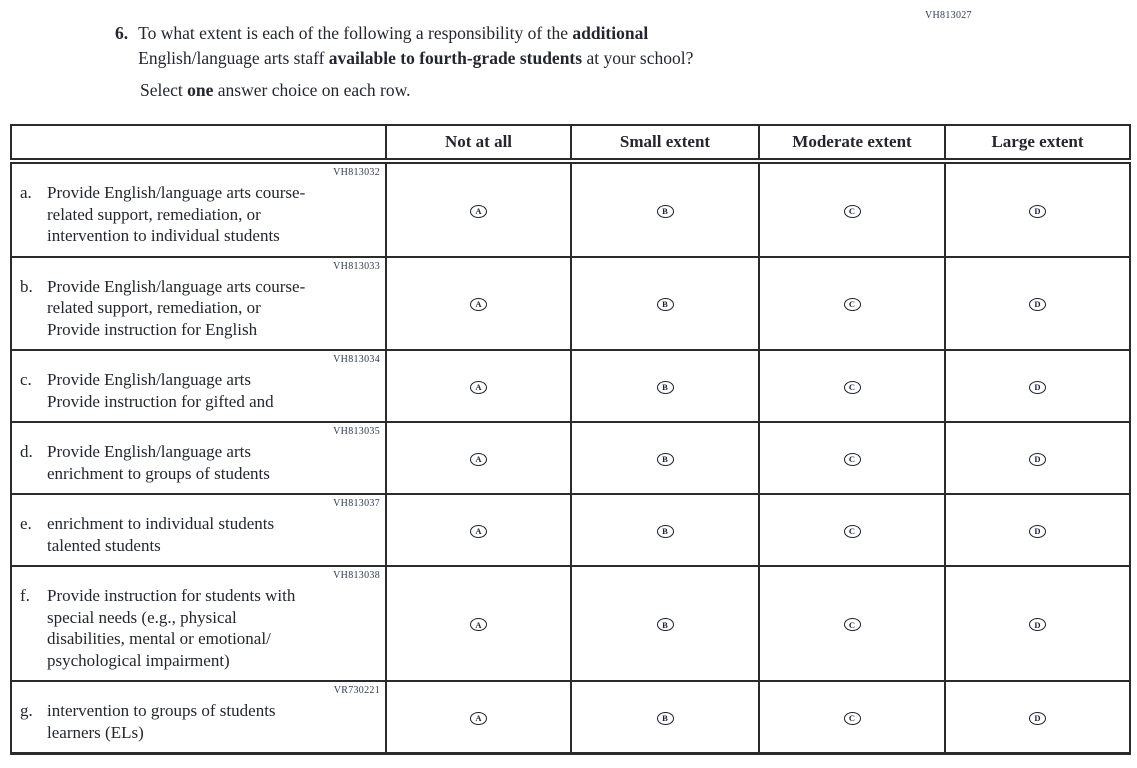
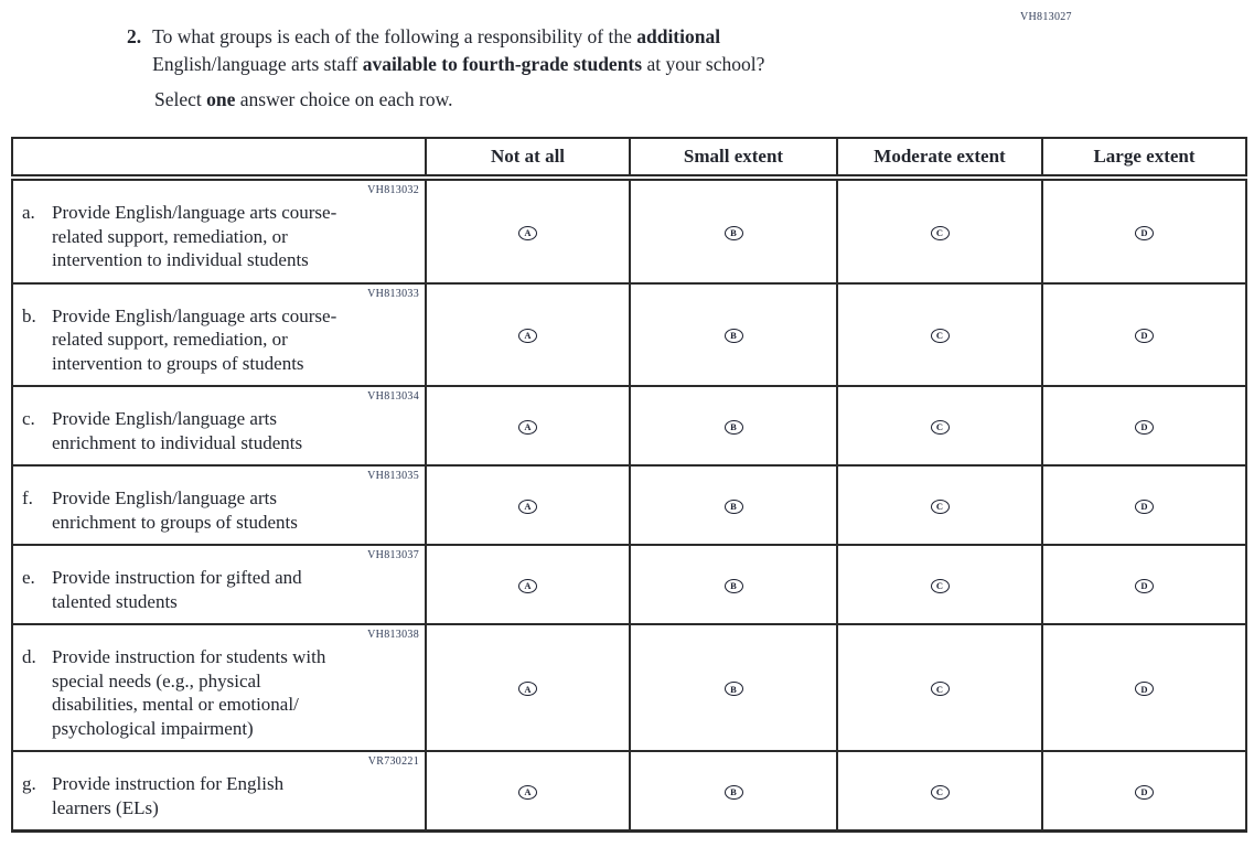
  VH813027
- 6.
+ 2.
- To what extent is each of the following a responsibility of the additional
+ To what groups is each of the following a responsibility of the additional
  English/language arts staff available to fourth-grade students at your school?
  Select one answer choice on each row.
  	Not at all	Small extent	Moderate extent	Large extent
  VH813032a. Provide English/language arts course-related support, remediation, orintervention to individual students	A	B	C	D
- VH813033b. Provide English/language arts course-related support, remediation, orProvide instruction for English	A	B	C	D
+ VH813033b. Provide English/language arts course-related support, remediation, orintervention to groups of students	A	B	C	D
- VH813034c. Provide English/language artsProvide instruction for gifted and	A	B	C	D
+ VH813034c. Provide English/language artsenrichment to individual students	A	B	C	D
- VH813035d. Provide English/language artsenrichment to groups of students	A	B	C	D
+ VH813035f. Provide English/language artsenrichment to groups of students	A	B	C	D
- VH813037e. enrichment to individual studentstalented students	A	B	C	D
+ VH813037e. Provide instruction for gifted andtalented students	A	B	C	D
- VH813038f. Provide instruction for students withspecial needs (e.g., physicaldisabilities, mental or emotional/psychological impairment)	A	B	C	D
+ VH813038d. Provide instruction for students withspecial needs (e.g., physicaldisabilities, mental or emotional/psychological impairment)	A	B	C	D
- VR730221g. intervention to groups of studentslearners (ELs)	A	B	C	D
+ VR730221g. Provide instruction for Englishlearners (ELs)	A	B	C	D
